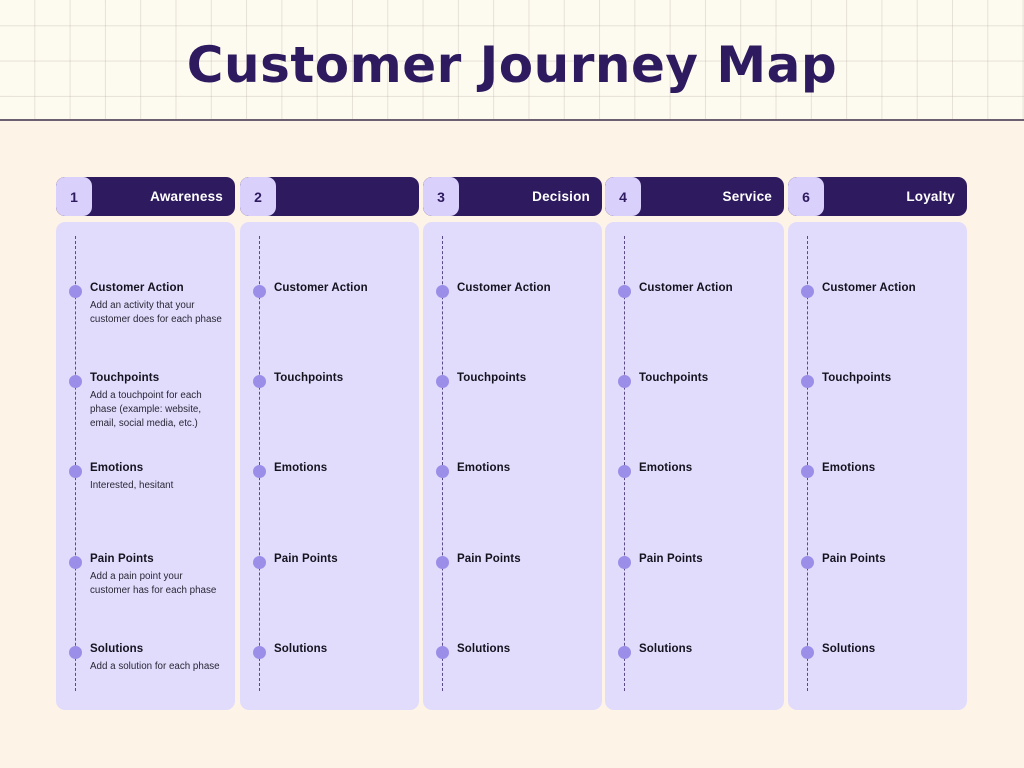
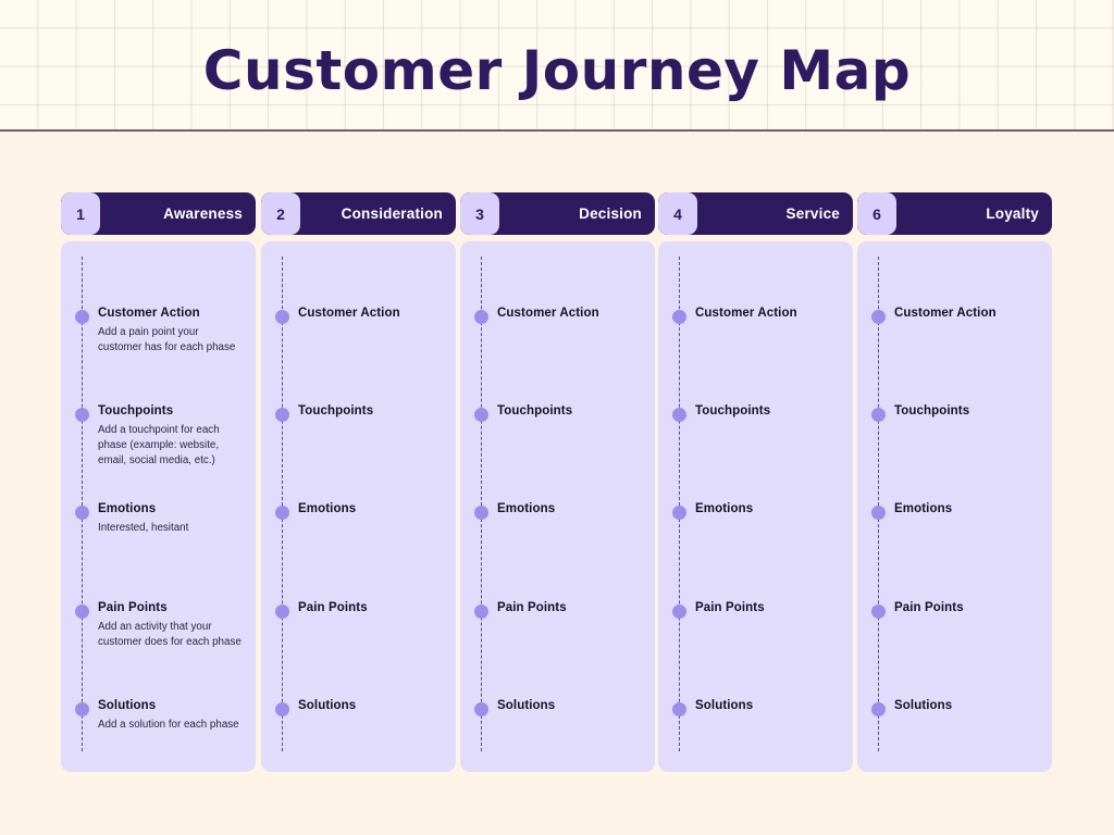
  Customer Journey Map
  1
  Awareness
  Customer Action
- Add an activity that your customer does for each phase
+ Add a pain point your customer has for each phase
  Touchpoints
  Add a touchpoint for each phase (example: website, email, social media, etc.)
  Emotions
  Interested, hesitant
  Pain Points
- Add a pain point your customer has for each phase
+ Add an activity that your customer does for each phase
  Solutions
  Add a solution for each phase
  2
+ Consideration
  Customer Action
  Touchpoints
  Emotions
  Pain Points
  Solutions
  3
  Decision
  Customer Action
  Touchpoints
  Emotions
  Pain Points
  Solutions
  4
  Service
  Customer Action
  Touchpoints
  Emotions
  Pain Points
  Solutions
  6
  Loyalty
  Customer Action
  Touchpoints
  Emotions
  Pain Points
  Solutions
